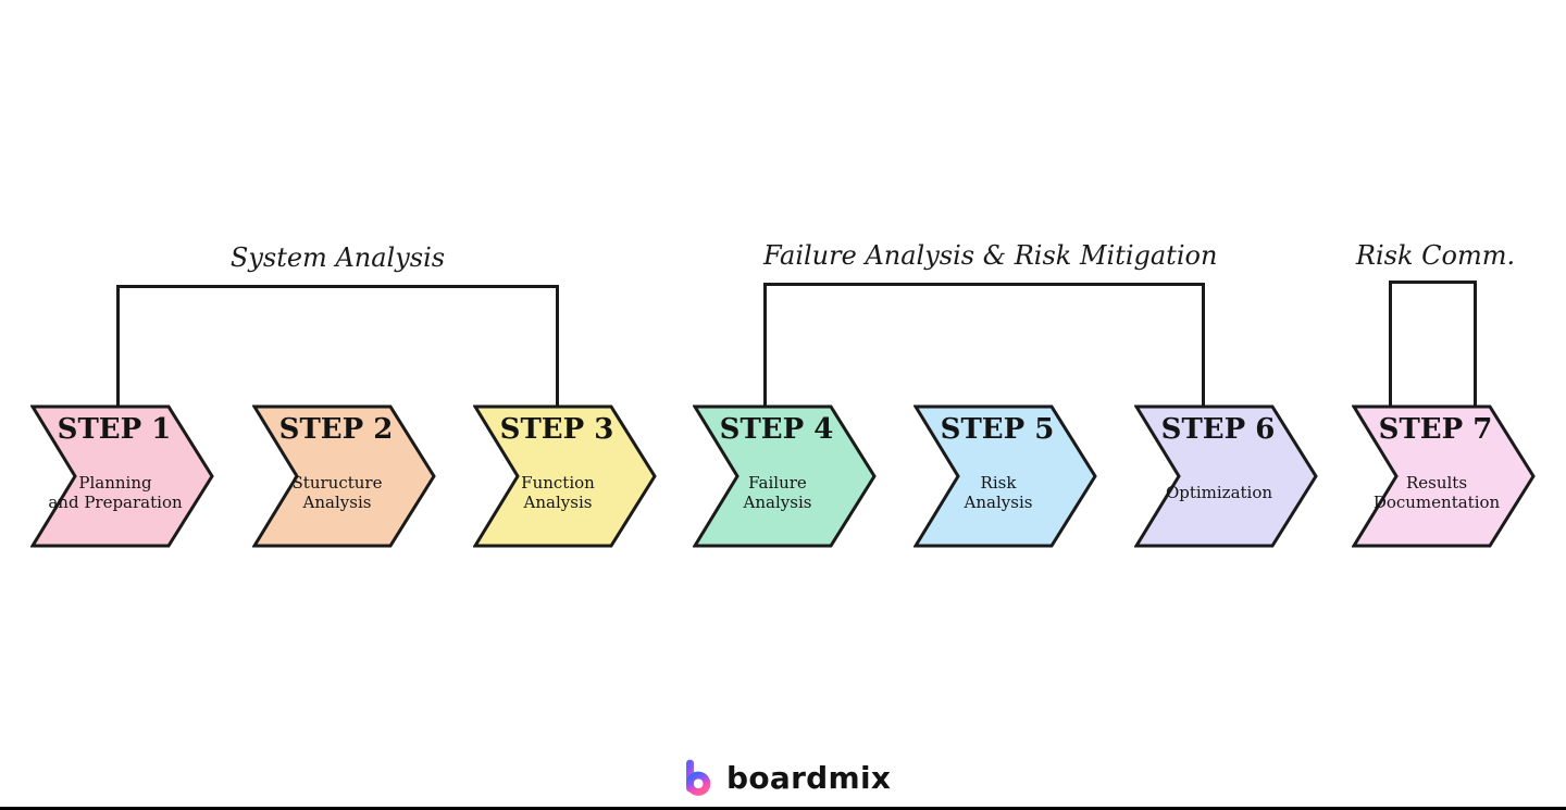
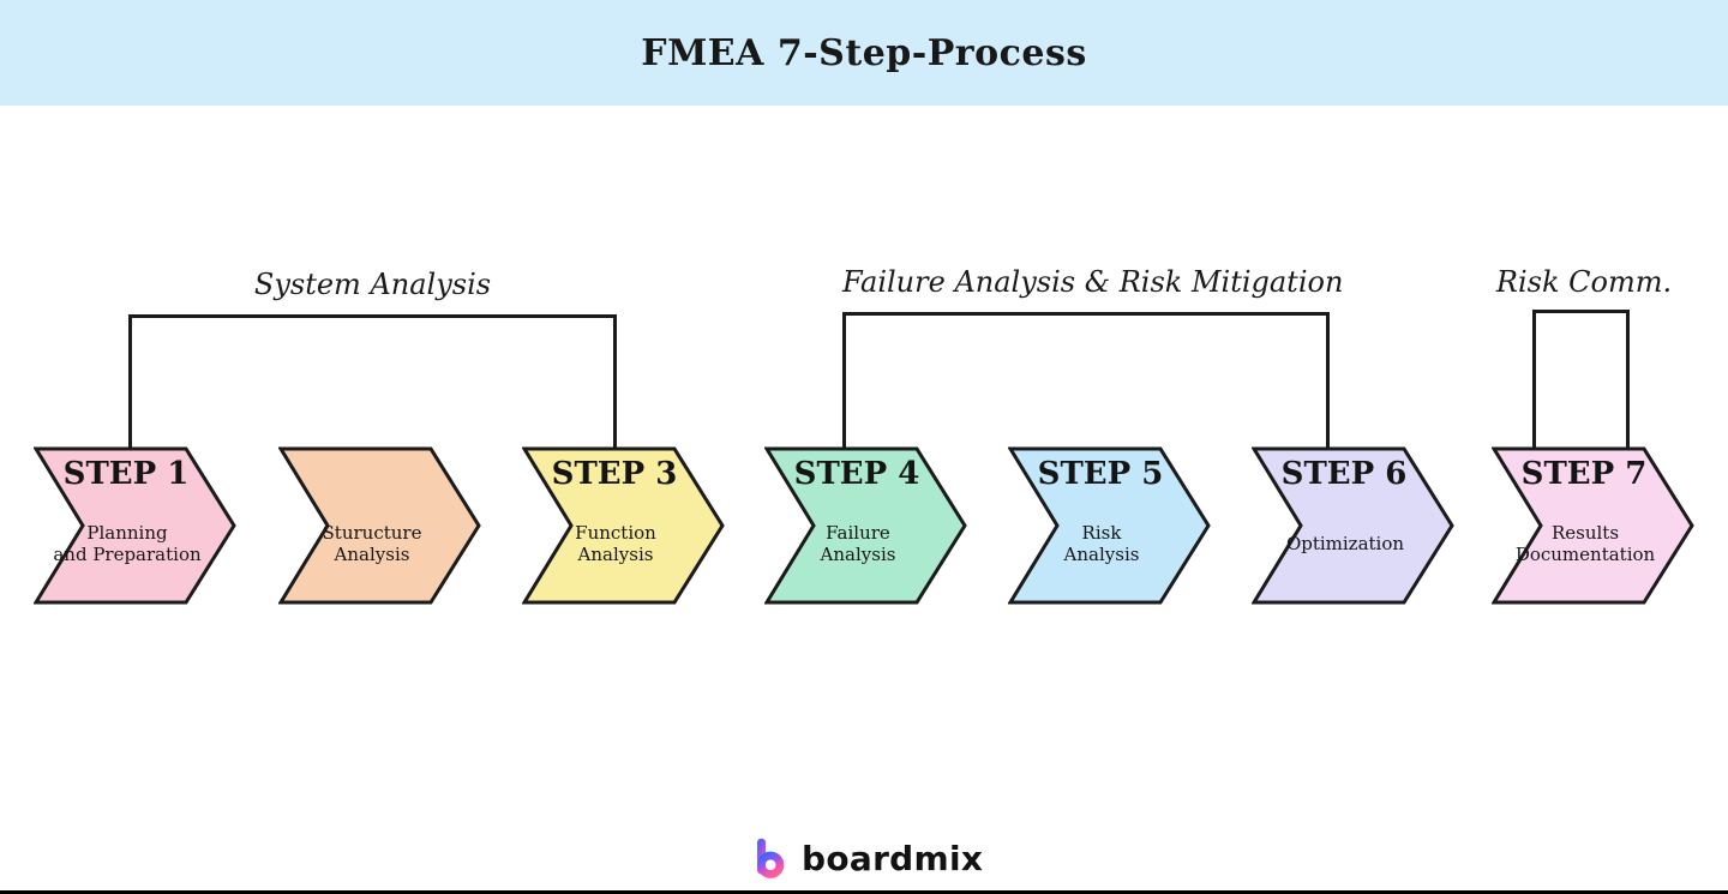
+ FMEA 7-Step-Process
  System Analysis
  Failure Analysis & Risk Mitigation
  Risk Comm.
  STEP 1
  Planning
  and Preparation
- STEP 2
  Sturucture
  Analysis
  STEP 3
  Function
  Analysis
  STEP 4
  Failure
  Analysis
  STEP 5
  Risk
  Analysis
  STEP 6
  Optimization
  STEP 7
  Results
  Documentation
  boardmix
